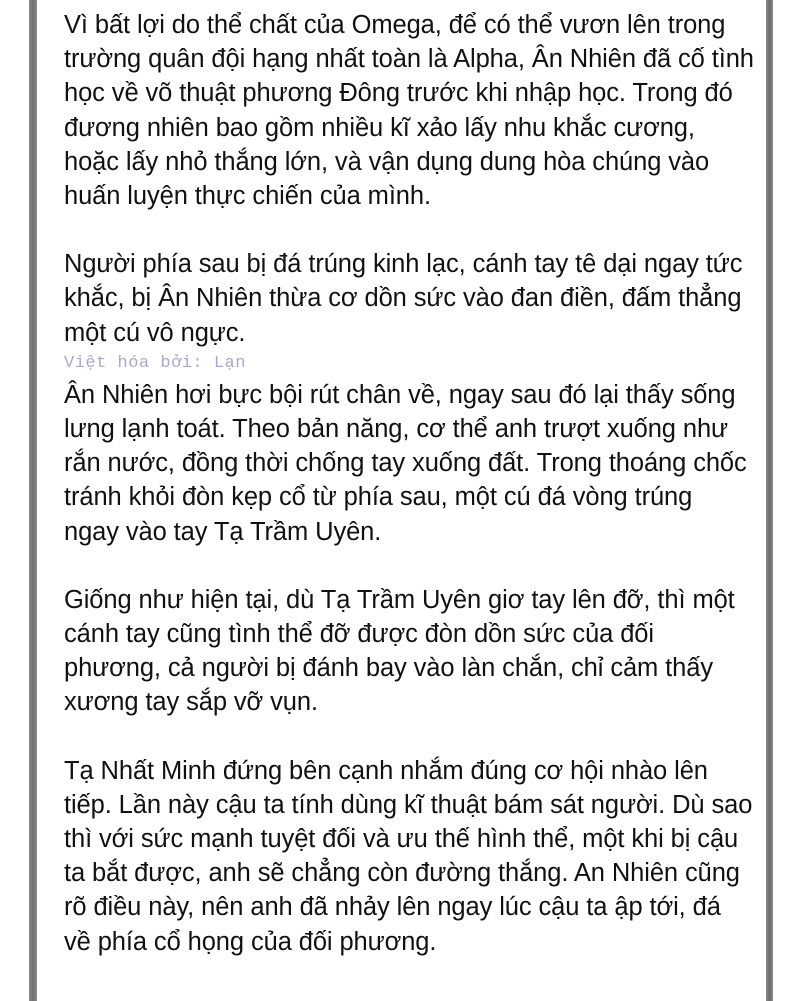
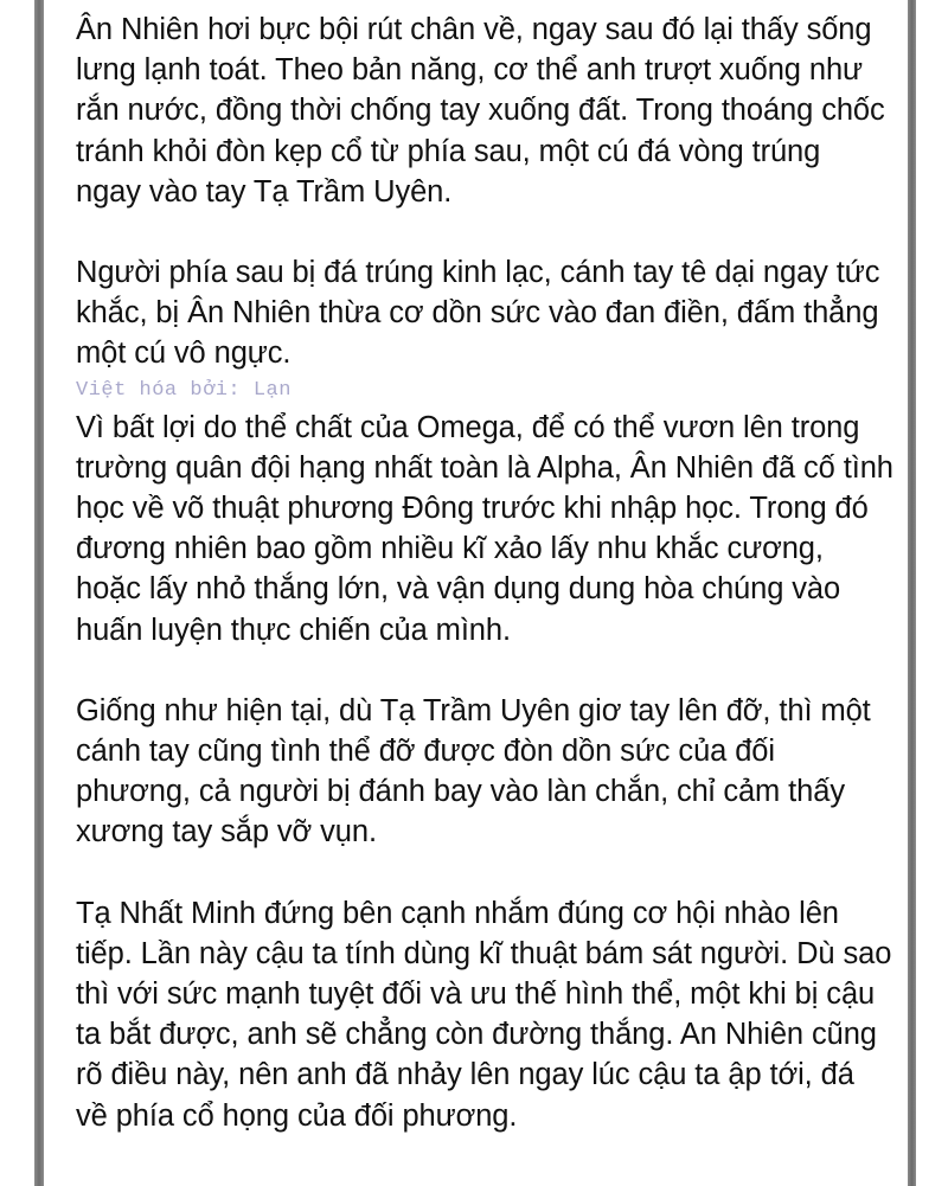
- Vì bất lợi do thể chất của Omega, để có thể vươn lên trong trường quân đội hạng nhất toàn là Alpha, Ân Nhiên đã cố tình học về võ thuật phương Đông trước khi nhập học. Trong đó đương nhiên bao gồm nhiều kĩ xảo lấy nhu khắc cương, hoặc lấy nhỏ thắng lớn, và vận dụng dung hòa chúng vào huấn luyện thực chiến của mình.
+ Ân Nhiên hơi bực bội rút chân về, ngay sau đó lại thấy sống lưng lạnh toát. Theo bản năng, cơ thể anh trượt xuống như rắn nước, đồng thời chống tay xuống đất. Trong thoáng chốc tránh khỏi đòn kẹp cổ từ phía sau, một cú đá vòng trúng ngay vào tay Tạ Trầm Uyên.
  Người phía sau bị đá trúng kinh lạc, cánh tay tê dại ngay tức khắc, bị Ân Nhiên thừa cơ dồn sức vào đan điền, đấm thẳng một cú vô ngực.
  Việt hóa bởi: Lạn
- Ân Nhiên hơi bực bội rút chân về, ngay sau đó lại thấy sống lưng lạnh toát. Theo bản năng, cơ thể anh trượt xuống như rắn nước, đồng thời chống tay xuống đất. Trong thoáng chốc tránh khỏi đòn kẹp cổ từ phía sau, một cú đá vòng trúng ngay vào tay Tạ Trầm Uyên.
+ Vì bất lợi do thể chất của Omega, để có thể vươn lên trong trường quân đội hạng nhất toàn là Alpha, Ân Nhiên đã cố tình học về võ thuật phương Đông trước khi nhập học. Trong đó đương nhiên bao gồm nhiều kĩ xảo lấy nhu khắc cương, hoặc lấy nhỏ thắng lớn, và vận dụng dung hòa chúng vào huấn luyện thực chiến của mình.
  Giống như hiện tại, dù Tạ Trầm Uyên giơ tay lên đỡ, thì một cánh tay cũng tình thể đỡ được đòn dồn sức của đối phương, cả người bị đánh bay vào làn chắn, chỉ cảm thấy xương tay sắp vỡ vụn.
  Tạ Nhất Minh đứng bên cạnh nhắm đúng cơ hội nhào lên tiếp. Lần này cậu ta tính dùng kĩ thuật bám sát người. Dù sao thì với sức mạnh tuyệt đối và ưu thế hình thể, một khi bị cậu ta bắt được, anh sẽ chẳng còn đường thắng. An Nhiên cũng rõ điều này, nên anh đã nhảy lên ngay lúc cậu ta ập tới, đá về phía cổ họng của đối phương.
